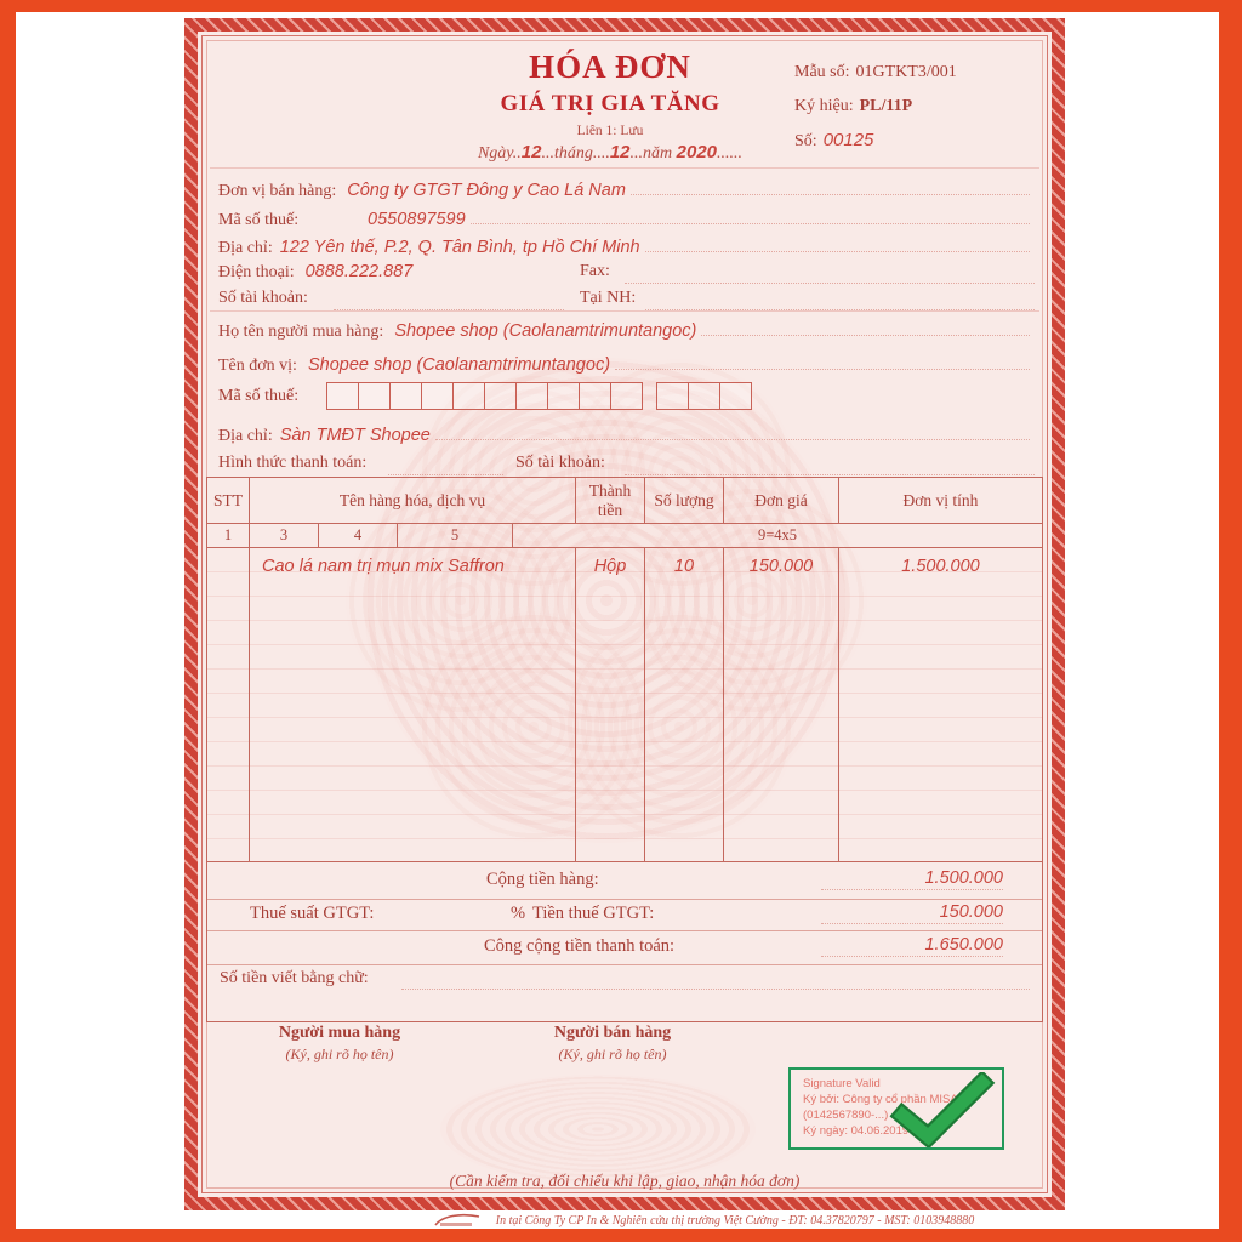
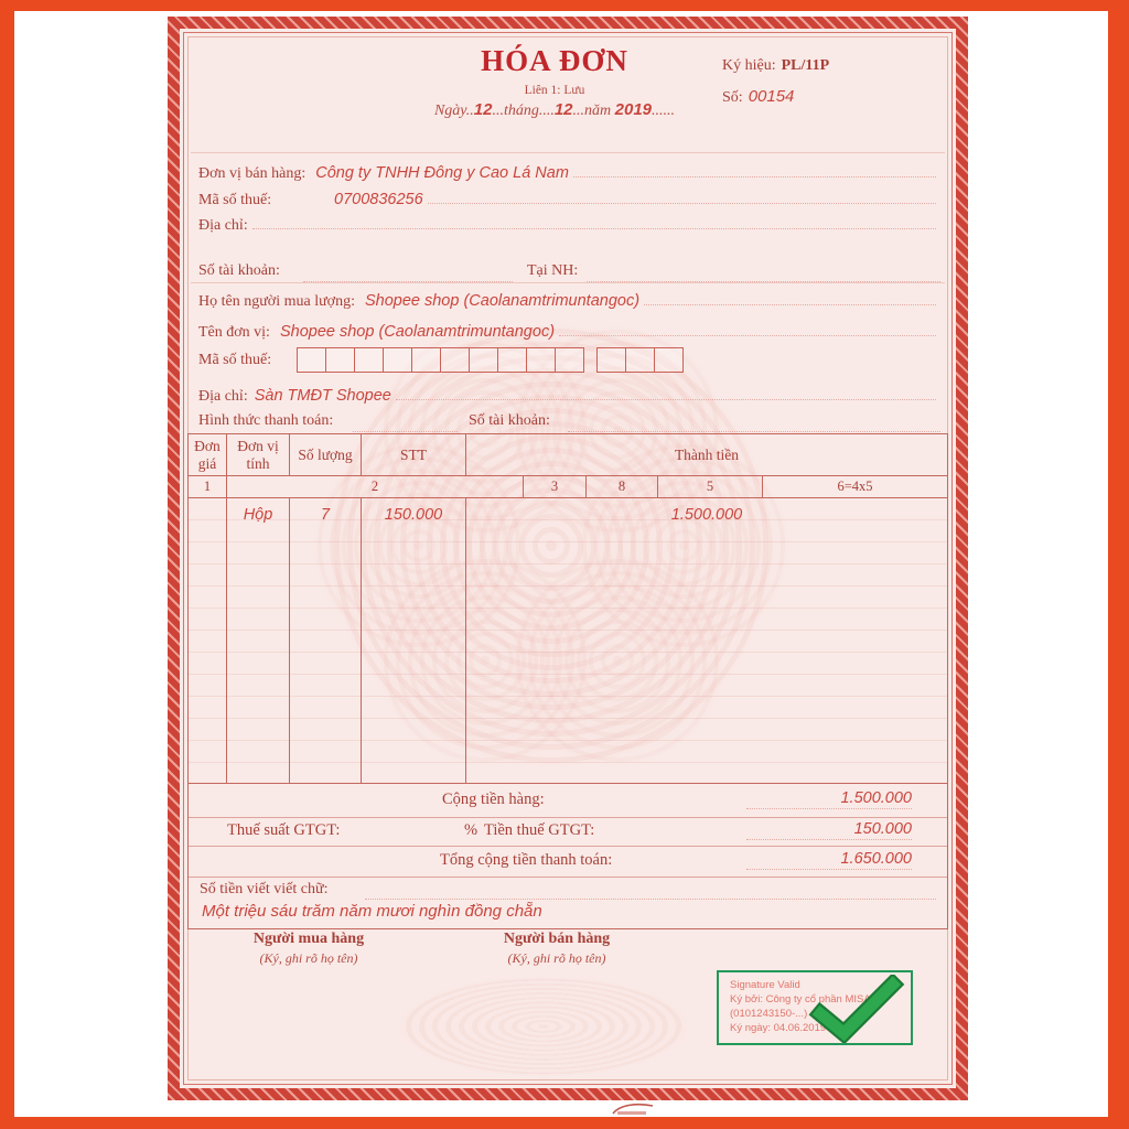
  HÓA ĐƠN
- GIÁ TRỊ GIA TĂNG
  Liên 1: Lưu
- Ngày..12...tháng....12...năm 2020......
+ Ngày..12...tháng....12...năm 2019......
- Mẫu số: 01GTKT3/001
  Ký hiệu: PL/11P
- Số: 00125
+ Số: 00154
  Đơn vị bán hàng:
- Công ty GTGT Đông y Cao Lá Nam
+ Công ty TNHH Đông y Cao Lá Nam
  Mã số thuế:
- 0550897599
+ 0700836256
  Địa chỉ:
- 122 Yên thế, P.2, Q. Tân Bình, tp Hồ Chí Minh
- Điện thoại:
- 0888.222.887
- Fax:
  Số tài khoản:
  Tại NH:
- Họ tên người mua hàng:
+ Họ tên người mua lượng:
  Shopee shop (Caolanamtrimuntangoc)
  Tên đơn vị:
  Shopee shop (Caolanamtrimuntangoc)
  Mã số thuế:
  Địa chỉ:
  Sàn TMĐT Shopee
  Hình thức thanh toán:
  Số tài khoản:
- STT
+ Đơn giá
- Tên hàng hóa, dịch vụ
- Thành tiền
+ Đơn vị tính
  Số lượng
- Đơn giá
+ STT
- Đơn vị tính
+ Thành tiền
  1
+ 2
  3
- 4
+ 8
  5
- 9=4x5
+ 6=4x5
- Cao lá nam trị mụn mix Saffron
  Hộp
- 10
+ 7
  150.000
  1.500.000
  Cộng tiền hàng:
  1.500.000
  Thuế suất GTGT:
  %
  Tiền thuế GTGT:
  150.000
- Công cộng tiền thanh toán:
+ Tổng cộng tiền thanh toán:
  1.650.000
- Số tiền viết bằng chữ:
+ Số tiền viết viết chữ:
+ Một triệu sáu trăm năm mươi nghìn đồng chẵn
  Người mua hàng
  (Ký, ghi rõ họ tên)
  Người bán hàng
  (Ký, ghi rõ họ tên)
  Signature Valid
  Ký bởi: Công ty cổ phần MIS
- (0142567890-...)
+ (0101243150-...)
  Ký ngày: 04.06.2019
- (Cần kiểm tra, đối chiếu khi lập, giao, nhận hóa đơn)
- In tại Công Ty CP In & Nghiên cứu thị trường Việt Cường - ĐT: 04.37820797 - MST: 0103948880
